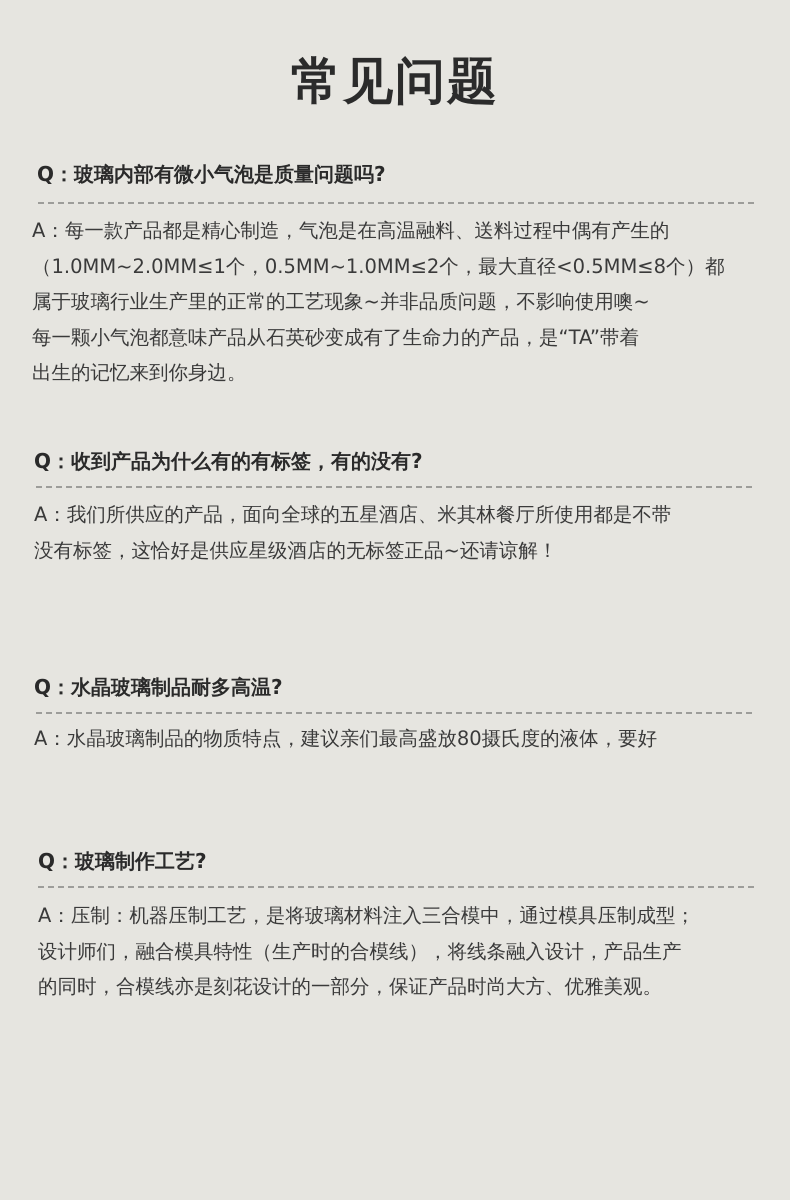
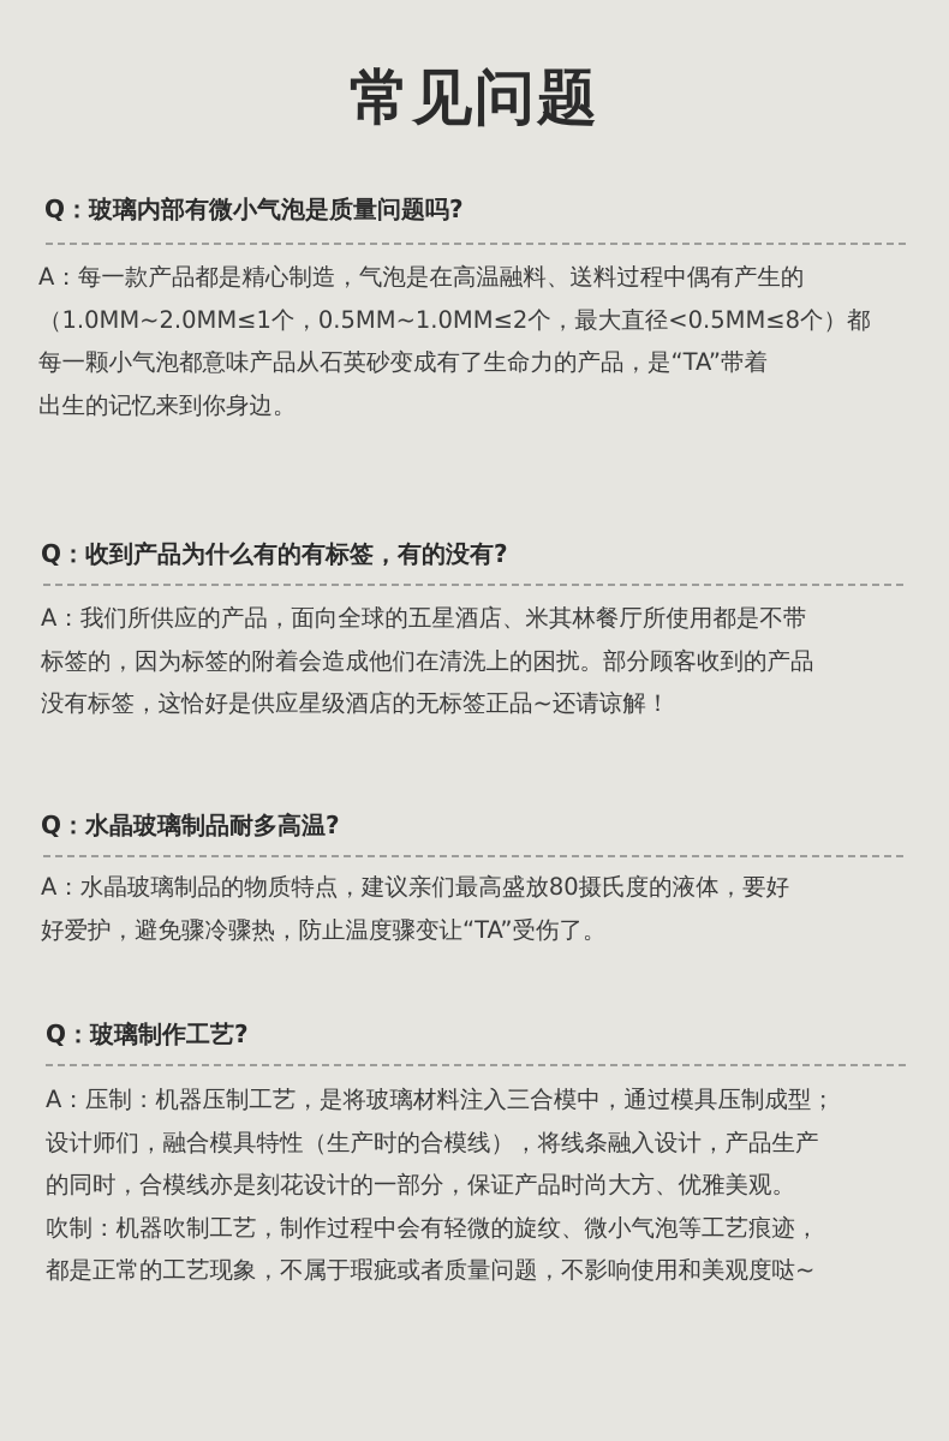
  常见问题
  Q：玻璃内部有微小气泡是质量问题吗?
  A：每一款产品都是精心制造，气泡是在高温融料、送料过程中偶有产生的
  （1.0MM~2.0MM≤1个，0.5MM~1.0MM≤2个，最大直径<0.5MM≤8个）都
- 属于玻璃行业生产里的正常的工艺现象~并非品质问题，不影响使用噢~
  每一颗小气泡都意味产品从石英砂变成有了生命力的产品，是“TA”带着
  出生的记忆来到你身边。
  Q：收到产品为什么有的有标签，有的没有?
  A：我们所供应的产品，面向全球的五星酒店、米其林餐厅所使用都是不带
+ 标签的，因为标签的附着会造成他们在清洗上的困扰。部分顾客收到的产品
  没有标签，这恰好是供应星级酒店的无标签正品~还请谅解！
  Q：水晶玻璃制品耐多高温?
  A：水晶玻璃制品的物质特点，建议亲们最高盛放80摄氏度的液体，要好
+ 好爱护，避免骤冷骤热，防止温度骤变让“TA”受伤了。
  Q：玻璃制作工艺?
  A：压制：机器压制工艺，是将玻璃材料注入三合模中，通过模具压制成型；
  设计师们，融合模具特性（生产时的合模线），将线条融入设计，产品生产
  的同时，合模线亦是刻花设计的一部分，保证产品时尚大方、优雅美观。
+ 吹制：机器吹制工艺，制作过程中会有轻微的旋纹、微小气泡等工艺痕迹，
+ 都是正常的工艺现象，不属于瑕疵或者质量问题，不影响使用和美观度哒~
